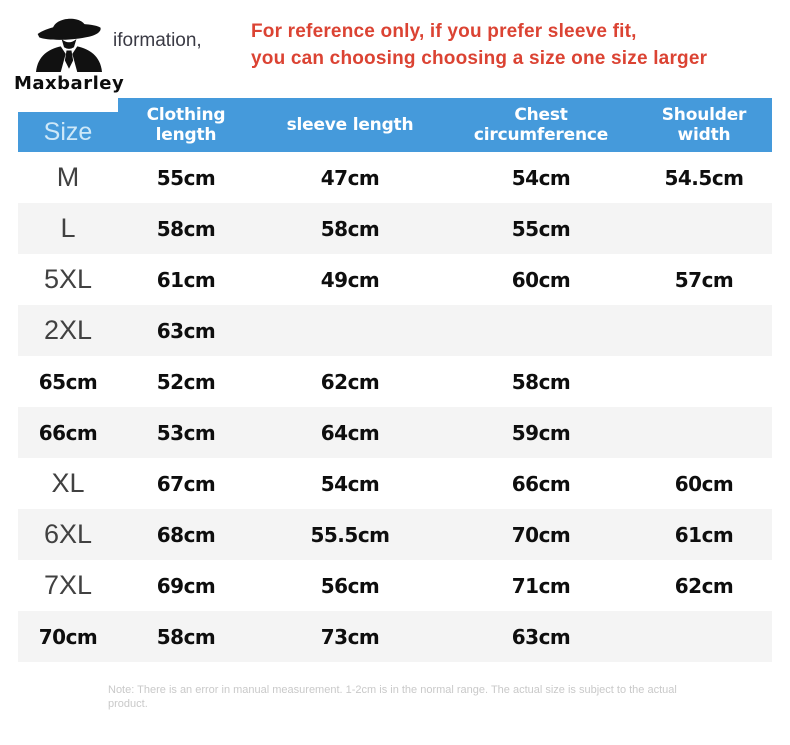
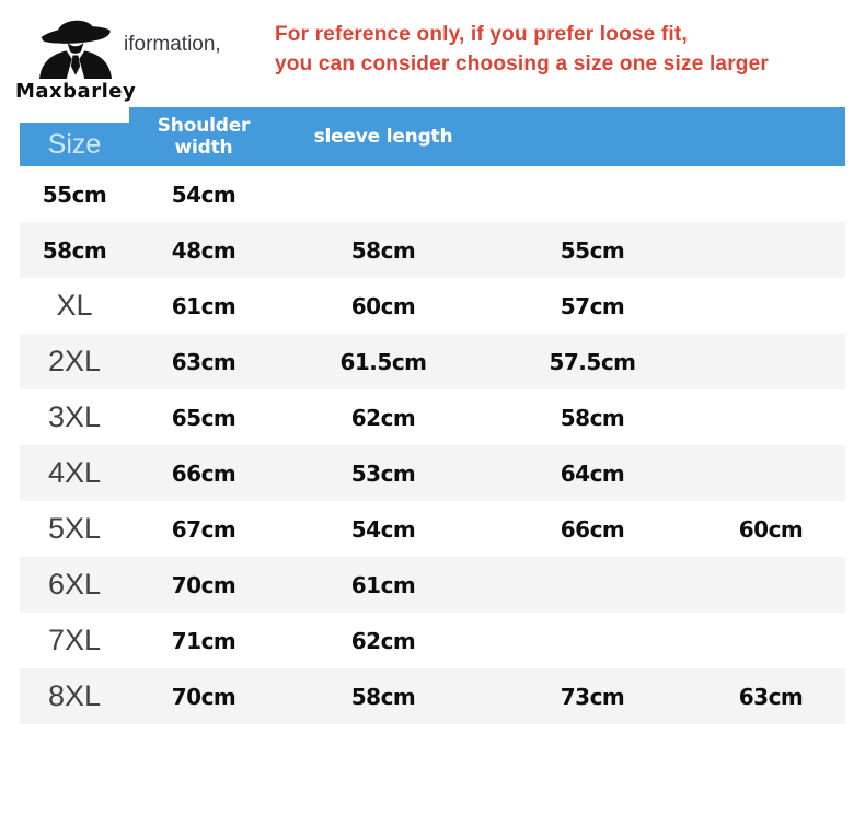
  Maxbarley
  iformation,
- For reference only, if you prefer sleeve fit,
+ For reference only, if you prefer loose fit,
- you can choosing choosing a size one size larger
+ you can consider choosing a size one size larger
  Size
- Clothing length
- sleeve length
+ Shoulder width
- Chest circumference
- Shoulder width
+ sleeve length
- M
  55cm
- 47cm
  54cm
- 54.5cm
- L
  58cm
+ 48cm
  58cm
  55cm
- 5XL
+ XL
  61cm
- 49cm
  60cm
  57cm
  2XL
  63cm
+ 61.5cm
+ 57.5cm
+ 3XL
  65cm
- 52cm
  62cm
  58cm
+ 4XL
  66cm
  53cm
  64cm
- 59cm
- XL
+ 5XL
  67cm
  54cm
  66cm
  60cm
  6XL
- 68cm
- 55.5cm
  70cm
  61cm
  7XL
- 69cm
- 56cm
  71cm
  62cm
+ 8XL
  70cm
  58cm
  73cm
  63cm
- Note: There is an error in manual measurement. 1-2cm is in the normal range. The actual size is subject to the actual product.
